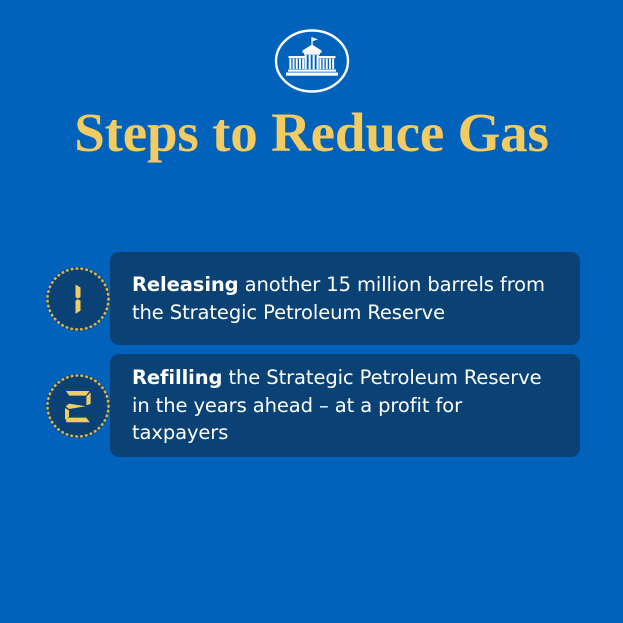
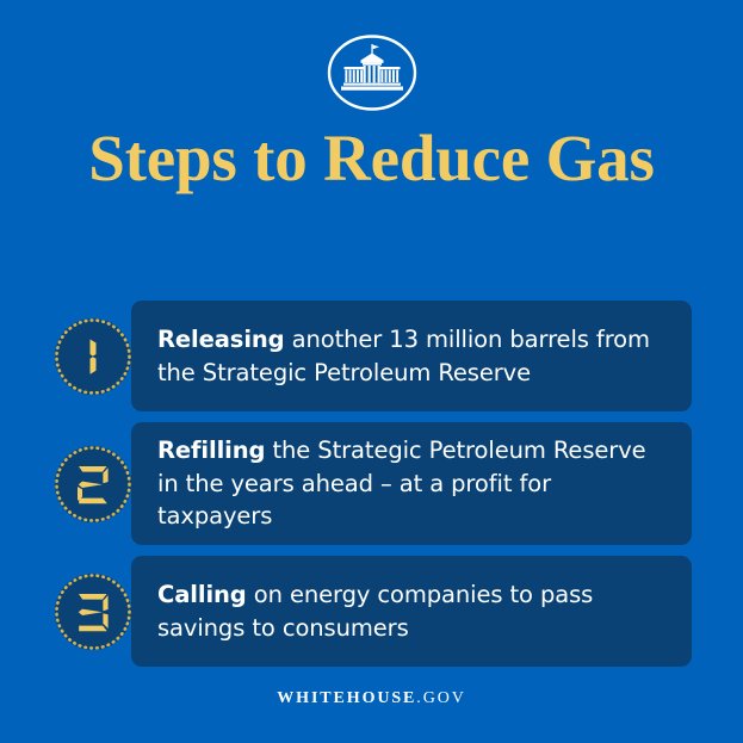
  Steps to Reduce Gas
- Releasing another 15 million barrels from the Strategic Petroleum Reserve
+ Releasing another 13 million barrels from the Strategic Petroleum Reserve
  Refilling the Strategic Petroleum Reserve in the years ahead – at a profit for taxpayers
+ Calling on energy companies to pass savings to consumers
+ WHITEHOUSE.GOV
